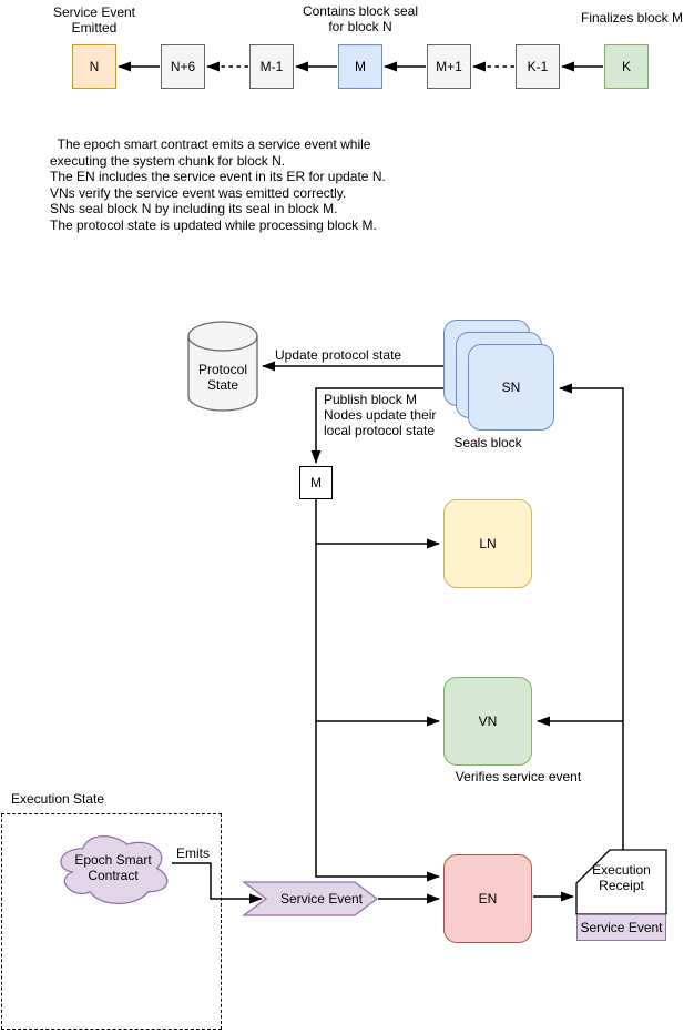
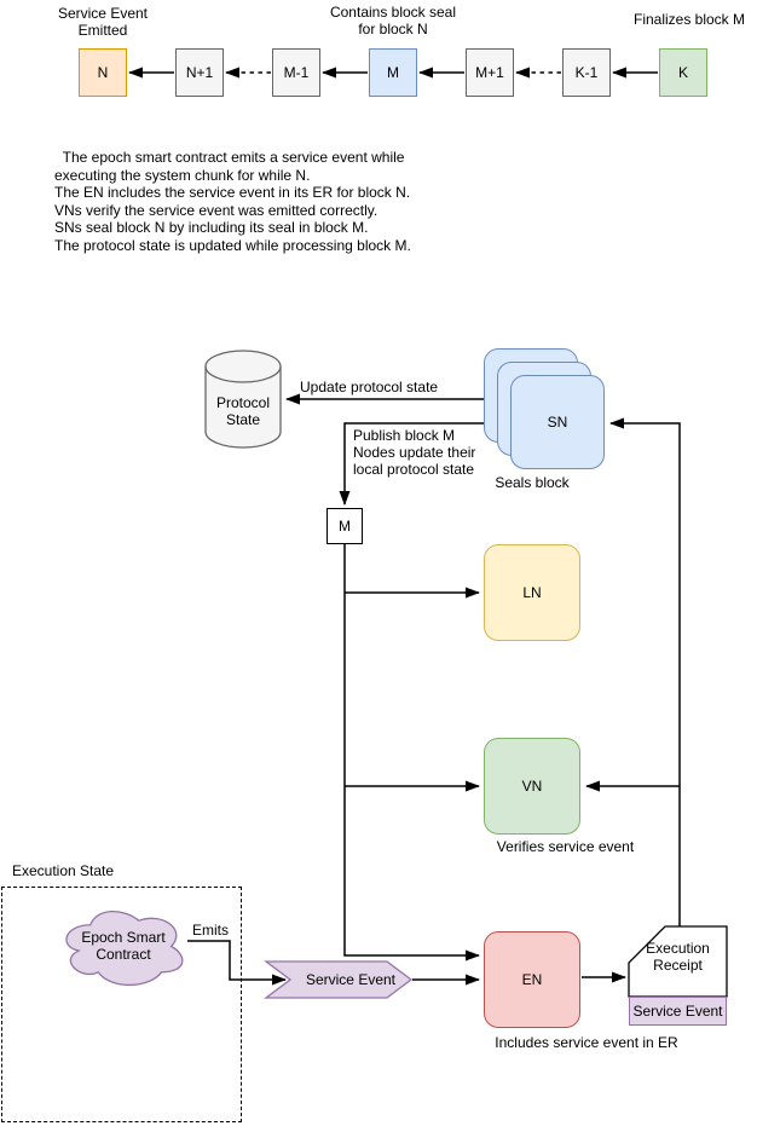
  Service Event
  Emitted
  Contains block seal
  for block N
  Finalizes block M
  N
- N+6
+ N+1
  M-1
  M
  M+1
  K-1
  K
  The epoch smart contract emits a service event while
- executing the system chunk for block N.
+ executing the system chunk for while N.
- The EN includes the service event in its ER for update N.
+ The EN includes the service event in its ER for block N.
  VNs verify the service event was emitted correctly.
  SNs seal block N by including its seal in block M.
  The protocol state is updated while processing block M.
  Protocol State
  Update protocol state
  Publish block M
  Nodes update their
  local protocol state
  SN
  Seals block
  M
  LN
  VN
  Verifies service event
  EN
+ Includes service event in ER
  Execution State
  Epoch Smart Contract
  Emits
  Service Event
  Execution Receipt
  Service Event
